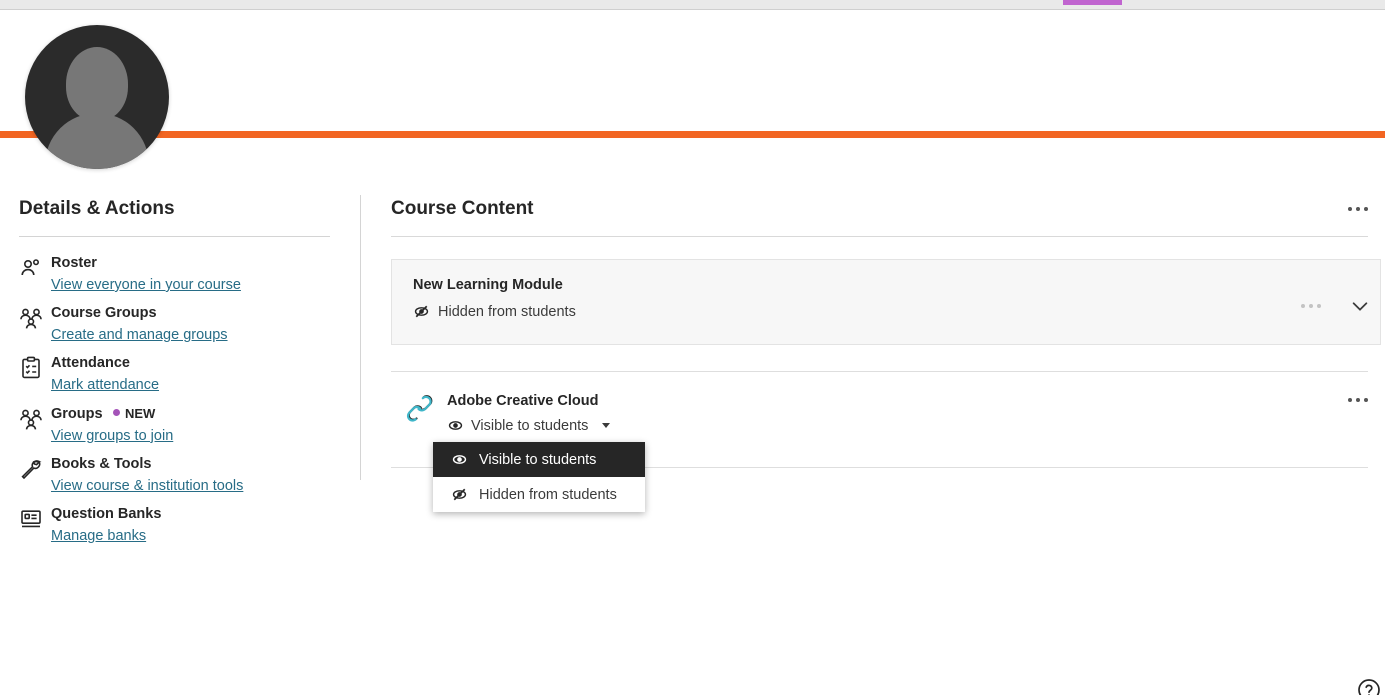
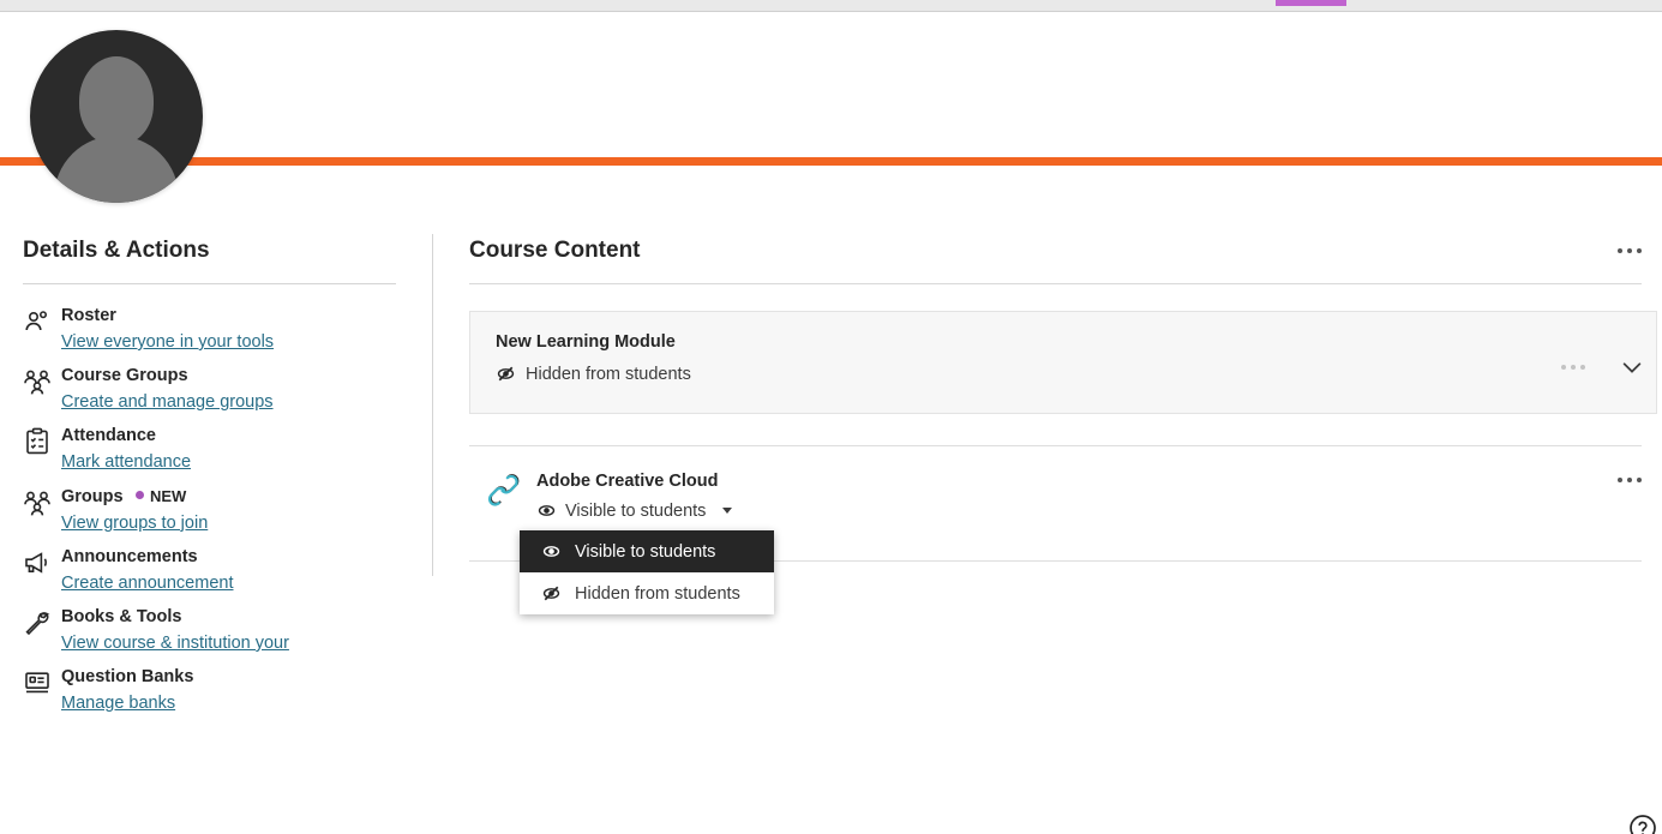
  Details & Actions
  Roster
- View everyone in your course
+ View everyone in your tools
  Course Groups
  Create and manage groups
  Attendance
  Mark attendance
  Groups
  NEW
  View groups to join
+ Announcements
+ Create announcement
  Books & Tools
- View course & institution tools
+ View course & institution your
  Question Banks
  Manage banks
  Course Content
  New Learning Module
  Hidden from students
  Adobe Creative Cloud
  Visible to students
  Visible to students
  Hidden from students
